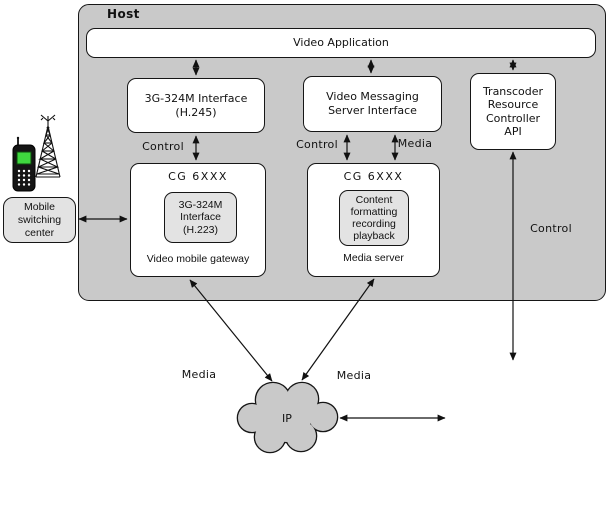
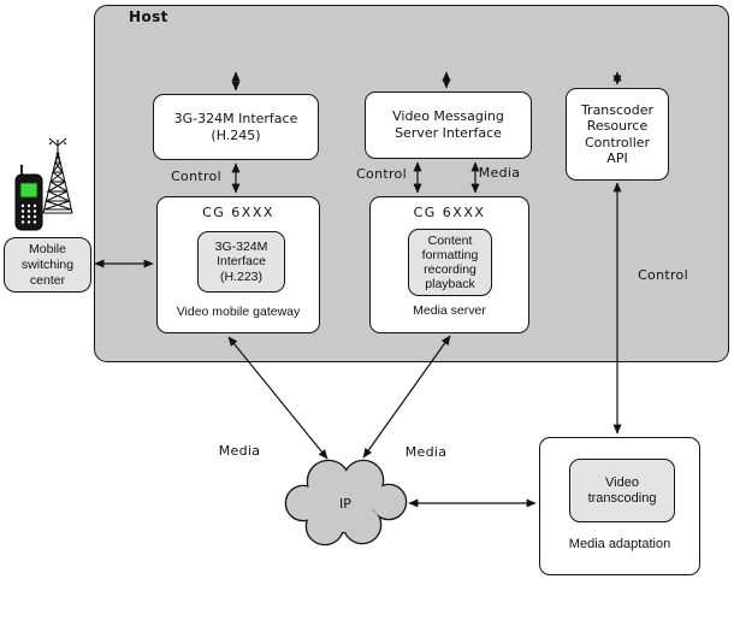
  Host
- Video Application
  3G-324M Interface
  (H.245)
  Video Messaging
  Server Interface
  Transcoder
  Resource
  Controller
  API
  CG 6XXX
  3G-324M
  Interface
  (H.223)
  Video mobile gateway
  CG 6XXX
  Content
  formatting
  recording
  playback
  Media server
  Mobile
  switching
  center
+ Video
+ transcoding
+ Media adaptation
  Control
  Control
  Media
  Control
  Media
  Media
  IP
